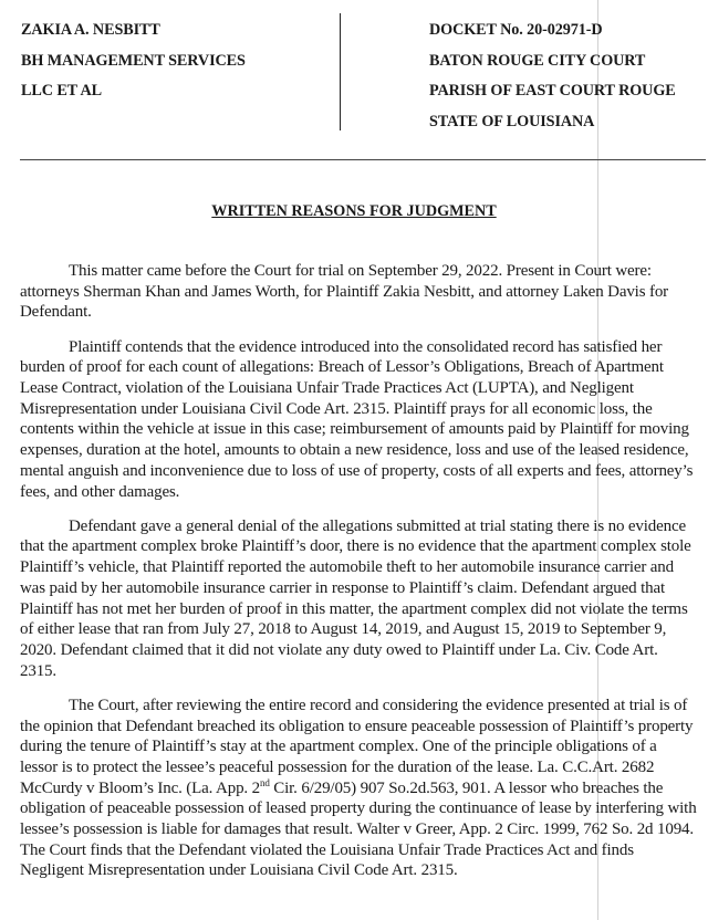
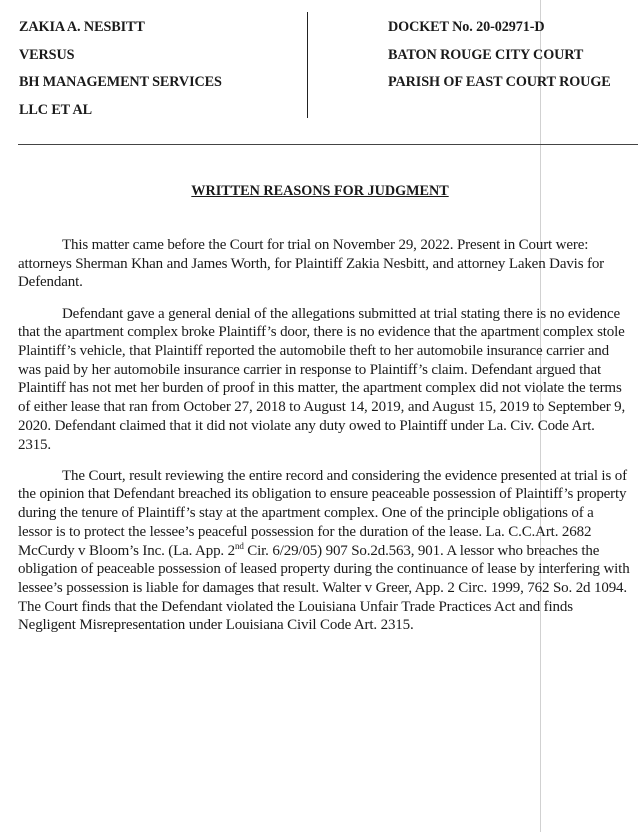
  ZAKIA A. NESBITT
+ VERSUS
  BH MANAGEMENT SERVICES
  LLC ET AL
  DOCKET No. 20-02971-D
  BATON ROUGE CITY COURT
  PARISH OF EAST COURT ROUGE
- STATE OF LOUISIANA
  WRITTEN REASONS FOR JUDGMENT
- This matter came before the Court for trial on September 29, 2022. Present in Court were: attorneys Sherman Khan and James Worth, for Plaintiff Zakia Nesbitt, and attorney Laken Davis for Defendant.
+ This matter came before the Court for trial on November 29, 2022. Present in Court were: attorneys Sherman Khan and James Worth, for Plaintiff Zakia Nesbitt, and attorney Laken Davis for Defendant.
- Plaintiff contends that the evidence introduced into the consolidated record has satisfied her burden of proof for each count of allegations: Breach of Lessor’s Obligations, Breach of Apartment Lease Contract, violation of the Louisiana Unfair Trade Practices Act (LUPTA), and Negligent Misrepresentation under Louisiana Civil Code Art. 2315. Plaintiff prays for all economic loss, the contents within the vehicle at issue in this case; reimbursement of amounts paid by Plaintiff for moving expenses, duration at the hotel, amounts to obtain a new residence, loss and use of the leased residence, mental anguish and inconvenience due to loss of use of property, costs of all experts and fees, attorney’s fees, and other damages.
- Defendant gave a general denial of the allegations submitted at trial stating there is no evidence that the apartment complex broke Plaintiff’s door, there is no evidence that the apartment complex stole Plaintiff’s vehicle, that Plaintiff reported the automobile theft to her automobile insurance carrier and was paid by her automobile insurance carrier in response to Plaintiff’s claim. Defendant argued that Plaintiff has not met her burden of proof in this matter, the apartment complex did not violate the terms of either lease that ran from July 27, 2018 to August 14, 2019, and August 15, 2019 to September 9, 2020. Defendant claimed that it did not violate any duty owed to Plaintiff under La. Civ. Code Art. 2315.
+ Defendant gave a general denial of the allegations submitted at trial stating there is no evidence that the apartment complex broke Plaintiff’s door, there is no evidence that the apartment complex stole Plaintiff’s vehicle, that Plaintiff reported the automobile theft to her automobile insurance carrier and was paid by her automobile insurance carrier in response to Plaintiff’s claim. Defendant argued that Plaintiff has not met her burden of proof in this matter, the apartment complex did not violate the terms of either lease that ran from October 27, 2018 to August 14, 2019, and August 15, 2019 to September 9, 2020. Defendant claimed that it did not violate any duty owed to Plaintiff under La. Civ. Code Art. 2315.
- The Court, after reviewing the entire record and considering the evidence presented at trial is of the opinion that Defendant breached its obligation to ensure peaceable possession of Plaintiff’s property during the tenure of Plaintiff’s stay at the apartment complex. One of the principle obligations of a lessor is to protect the lessee’s peaceful possession for the duration of the lease. La. C.C.Art. 2682 McCurdy v Bloom’s Inc. (La. App. 2nd Cir. 6/29/05) 907 So.2d.563, 901. A lessor who breaches the obligation of peaceable possession of leased property during the continuance of lease by interfering with lessee’s possession is liable for damages that result. Walter v Greer, App. 2 Circ. 1999, 762 So. 2d 1094. The Court finds that the Defendant violated the Louisiana Unfair Trade Practices Act and finds Negligent Misrepresentation under Louisiana Civil Code Art. 2315.
+ The Court, result reviewing the entire record and considering the evidence presented at trial is of the opinion that Defendant breached its obligation to ensure peaceable possession of Plaintiff’s property during the tenure of Plaintiff’s stay at the apartment complex. One of the principle obligations of a lessor is to protect the lessee’s peaceful possession for the duration of the lease. La. C.C.Art. 2682 McCurdy v Bloom’s Inc. (La. App. 2nd Cir. 6/29/05) 907 So.2d.563, 901. A lessor who breaches the obligation of peaceable possession of leased property during the continuance of lease by interfering with lessee’s possession is liable for damages that result. Walter v Greer, App. 2 Circ. 1999, 762 So. 2d 1094. The Court finds that the Defendant violated the Louisiana Unfair Trade Practices Act and finds Negligent Misrepresentation under Louisiana Civil Code Art. 2315.
